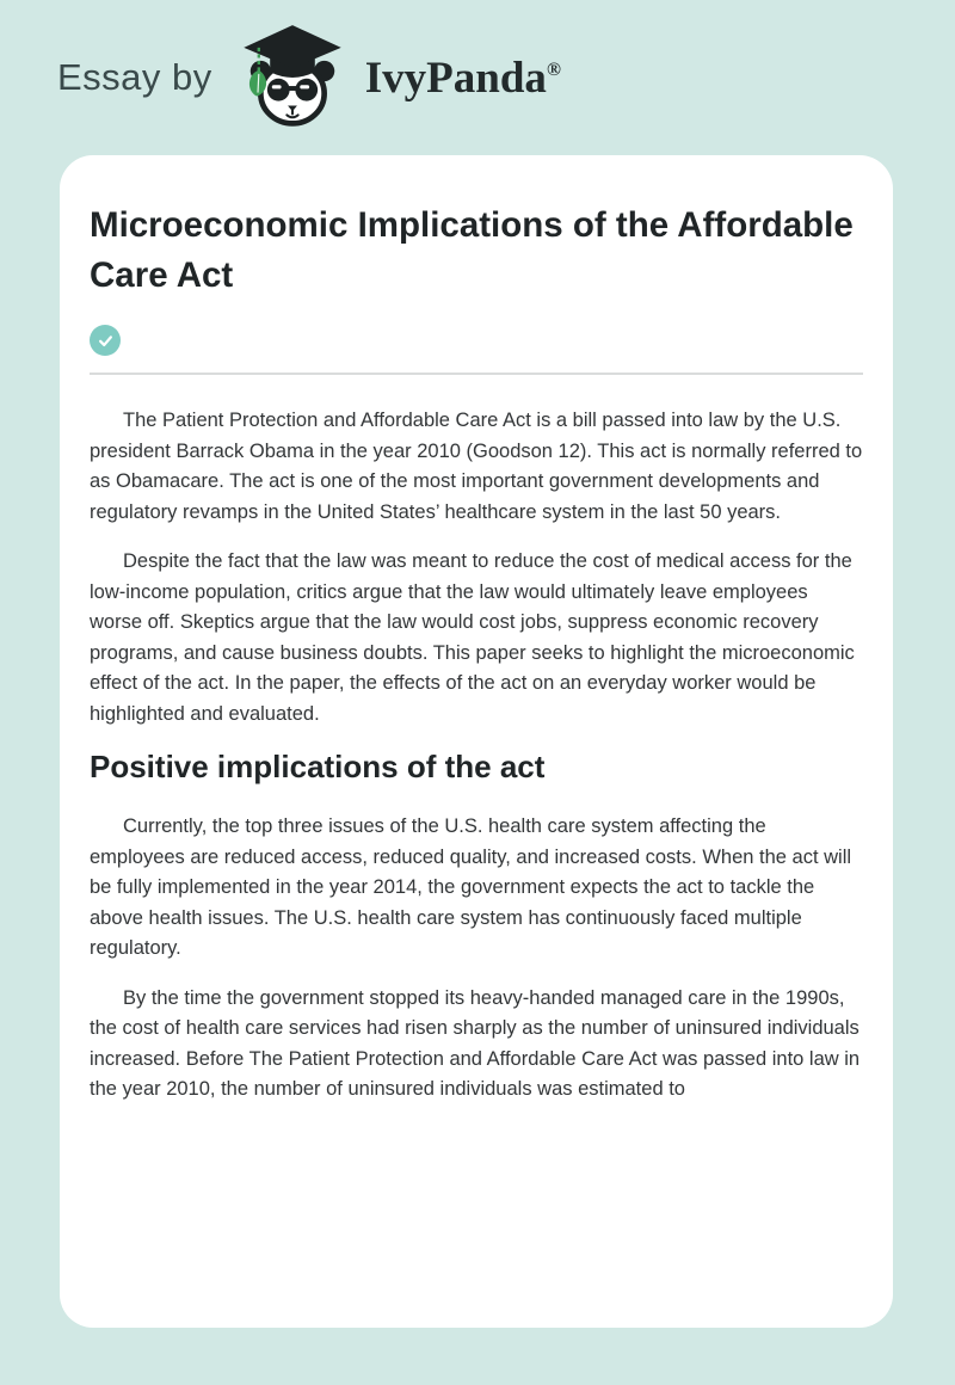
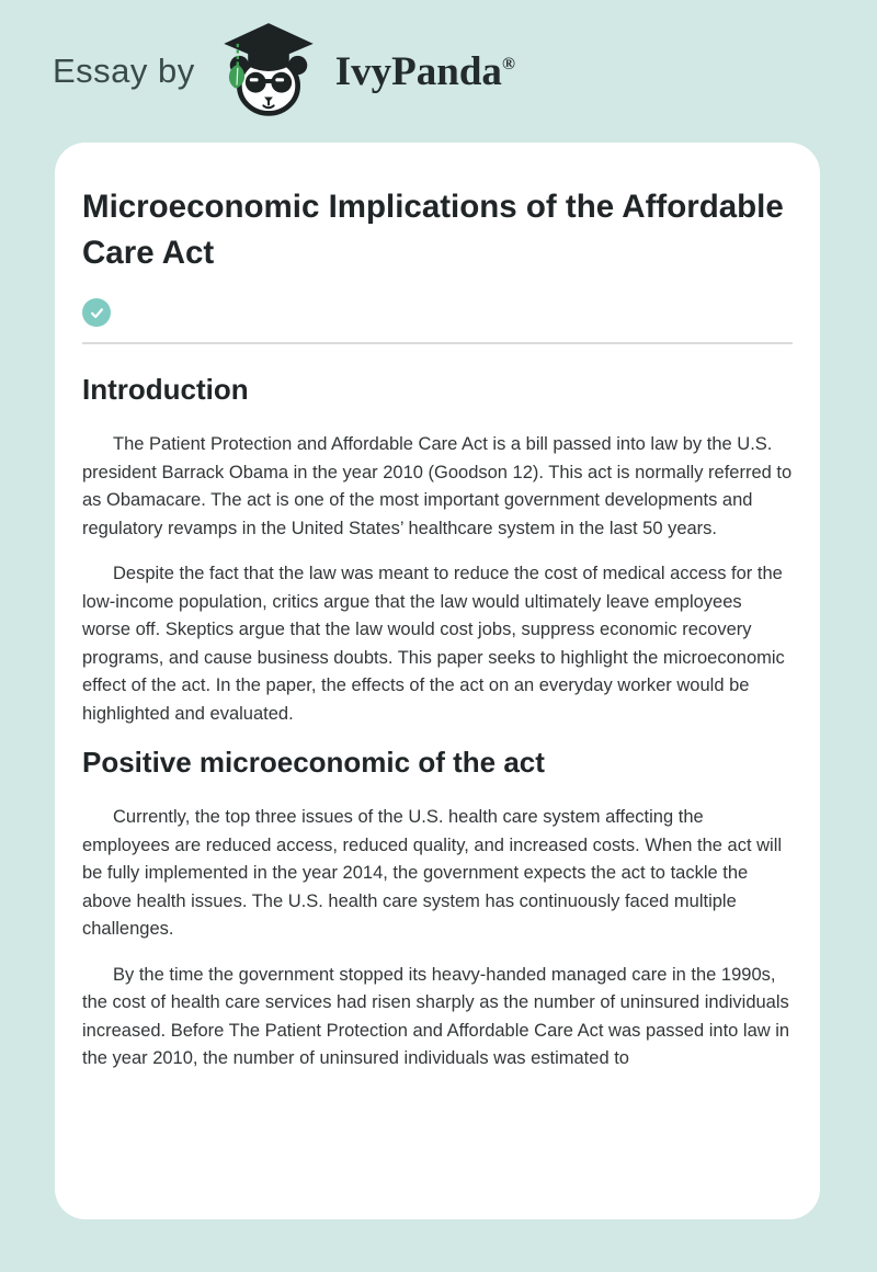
  Essay by
  IvyPanda®
  Microeconomic Implications of the Affordable Care Act
+ Introduction
  The Patient Protection and Affordable Care Act is a bill passed into law by the U.S. president Barrack Obama in the year 2010 (Goodson 12). This act is normally referred to as Obamacare. The act is one of the most important government developments and regulatory revamps in the United States’ healthcare system in the last 50 years.
  Despite the fact that the law was meant to reduce the cost of medical access for the low-income population, critics argue that the law would ultimately leave employees worse off. Skeptics argue that the law would cost jobs, suppress economic recovery programs, and cause business doubts. This paper seeks to highlight the microeconomic effect of the act. In the paper, the effects of the act on an everyday worker would be highlighted and evaluated.
- Positive implications of the act
+ Positive microeconomic of the act
- Currently, the top three issues of the U.S. health care system affecting the employees are reduced access, reduced quality, and increased costs. When the act will be fully implemented in the year 2014, the government expects the act to tackle the above health issues. The U.S. health care system has continuously faced multiple regulatory.
+ Currently, the top three issues of the U.S. health care system affecting the employees are reduced access, reduced quality, and increased costs. When the act will be fully implemented in the year 2014, the government expects the act to tackle the above health issues. The U.S. health care system has continuously faced multiple challenges.
  By the time the government stopped its heavy-handed managed care in the 1990s, the cost of health care services had risen sharply as the number of uninsured individuals increased. Before The Patient Protection and Affordable Care Act was passed into law in the year 2010, the number of uninsured individuals was estimated to
